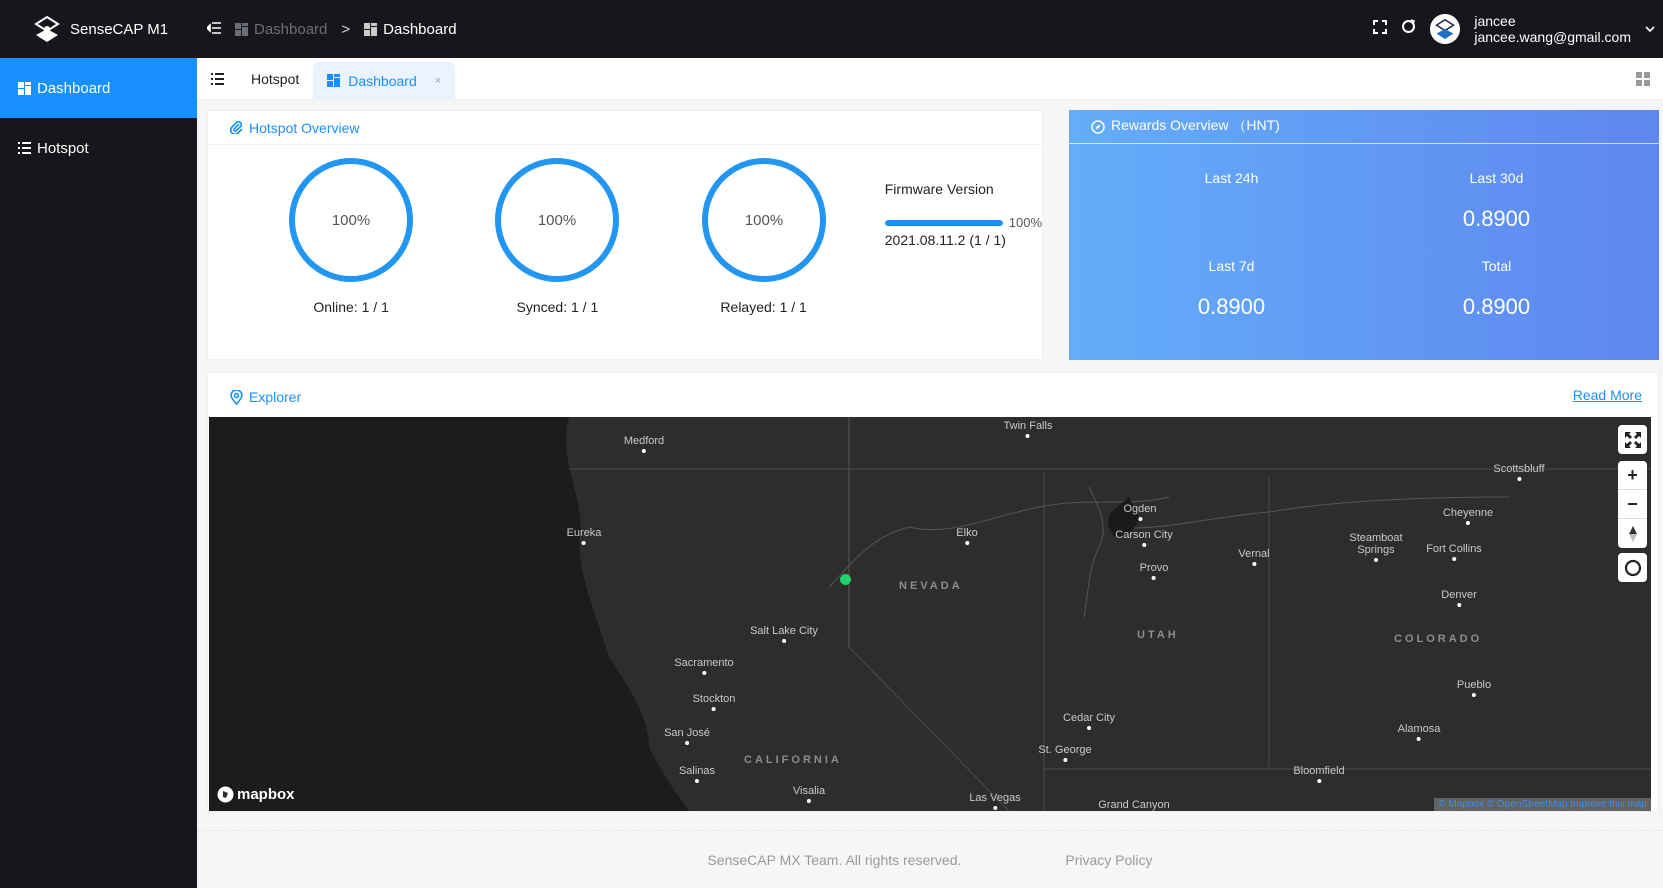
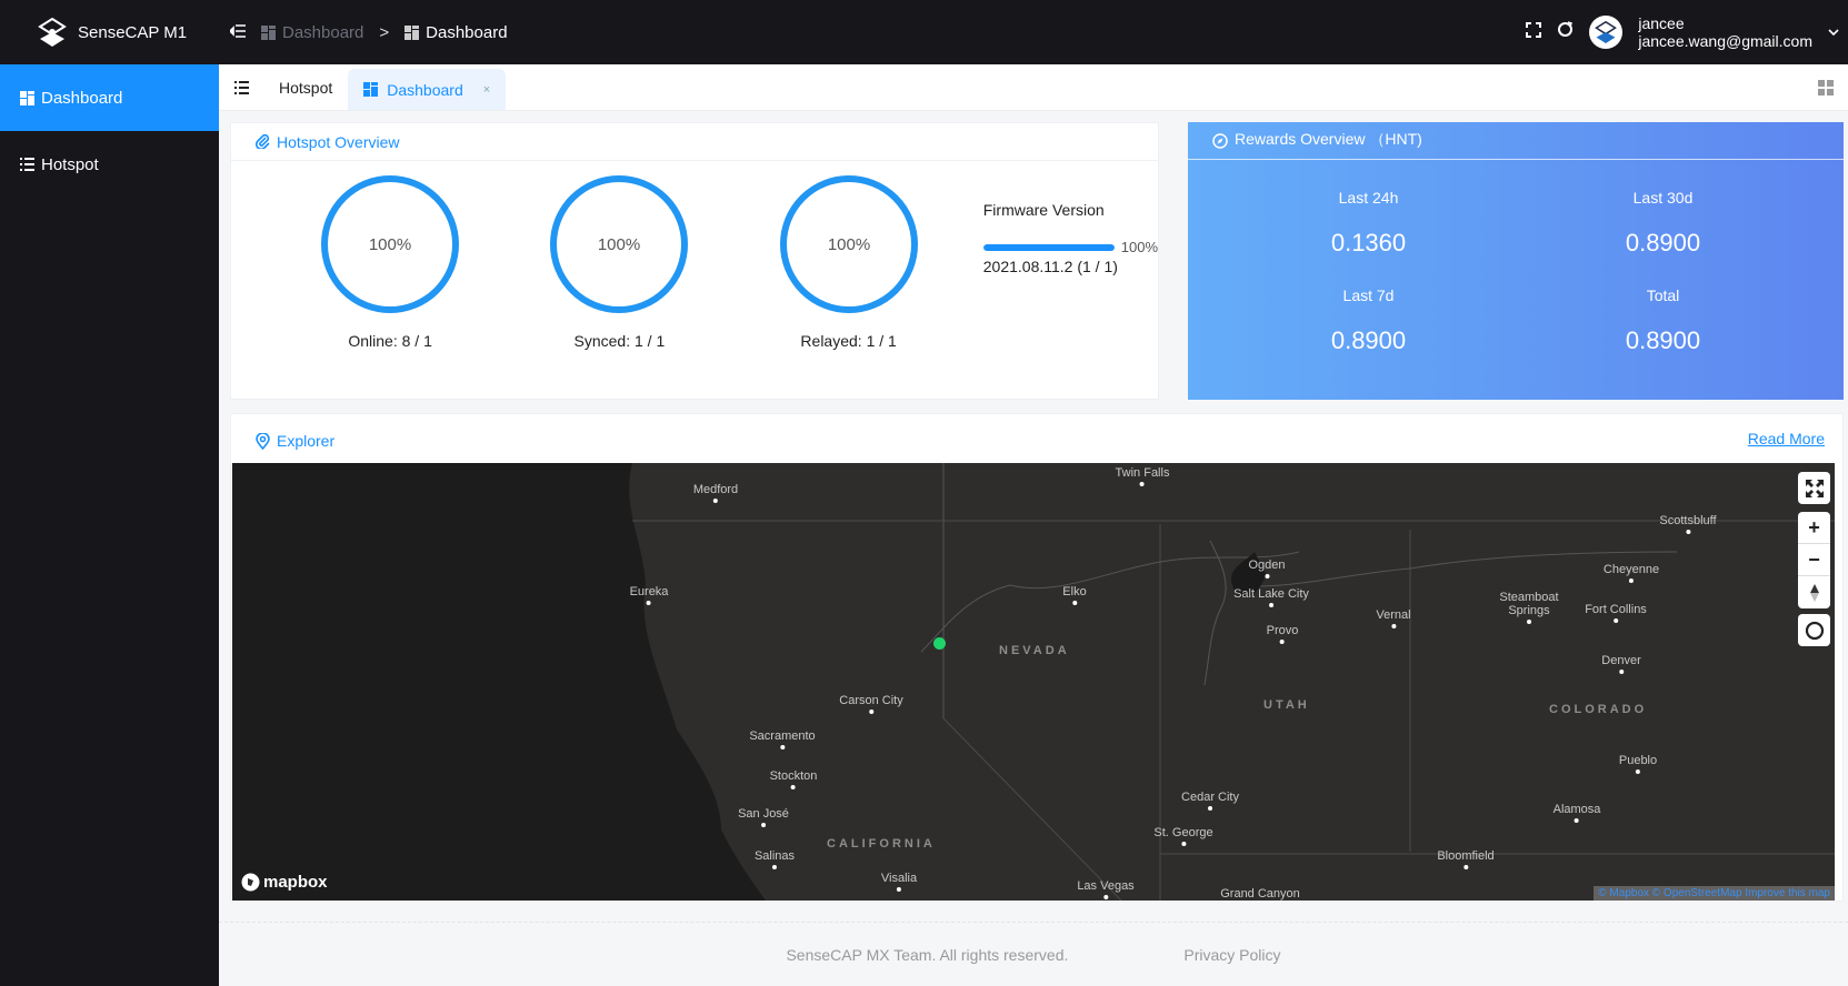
  SenseCAP M1
  Dashboard
  >
  Dashboard
  jancee
  jancee.wang@gmail.com
  Dashboard
  Hotspot
  Hotspot
  Dashboard
  ×
  Hotspot Overview
  100%
- Online: 1 / 1
+ Online: 8 / 1
  100%
  Synced: 1 / 1
  100%
  Relayed: 1 / 1
  Firmware Version
  100%
  2021.08.11.2 (1 / 1)
  Rewards Overview （HNT)
  Last 24h
+ 0.1360
  Last 30d
  0.8900
  Last 7d
  0.8900
  Total
  0.8900
  Explorer
  Read More
  Medford
  Twin Falls
  Scottsbluff
  Eureka
  Elko
  Ogden
- Carson City
+ Salt Lake City
  Cheyenne
  Vernal
  Steamboat Springs
  Fort Collins
  Provo
  Denver
- Salt Lake City
+ Carson City
  Sacramento
  Stockton
  San José
  Salinas
  Visalia
  Las Vegas
  Grand Canyon
  Cedar City
  St. George
  Pueblo
  Alamosa
  Bloomfield
  NEVADA
  UTAH
  COLORADO
  CALIFORNIA
  +
  −
  mapbox
  © Mapbox © OpenStreetMap Improve this map
  SenseCAP MX Team. All rights reserved.
  Privacy Policy
